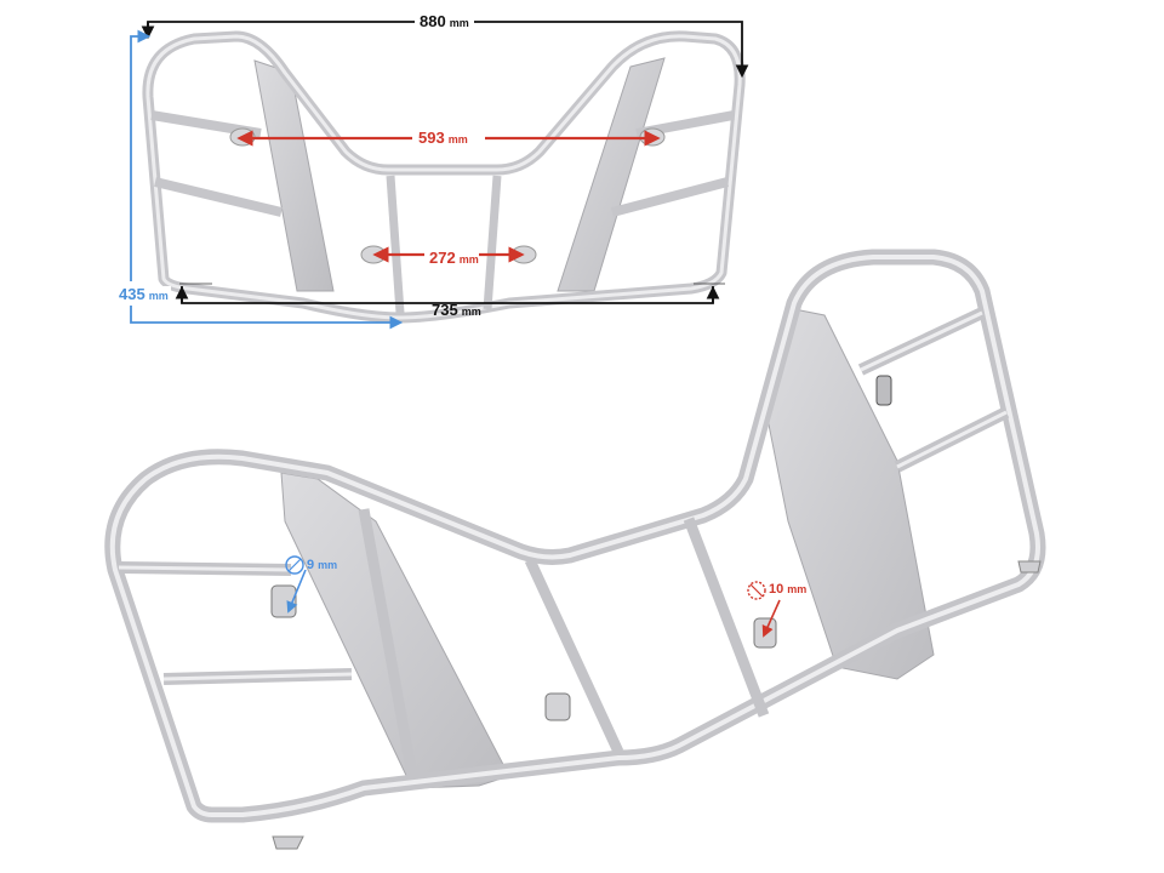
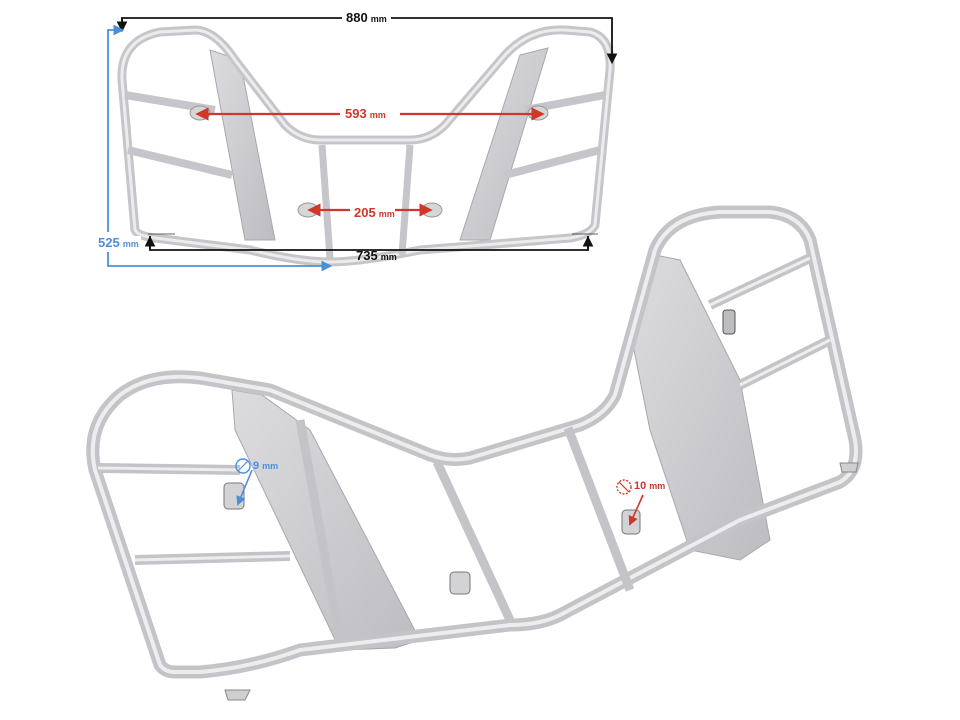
  880 mm
  593 mm
- 272 mm
+ 205 mm
  735 mm
- 435 mm
+ 525 mm
  9 mm
  10 mm
